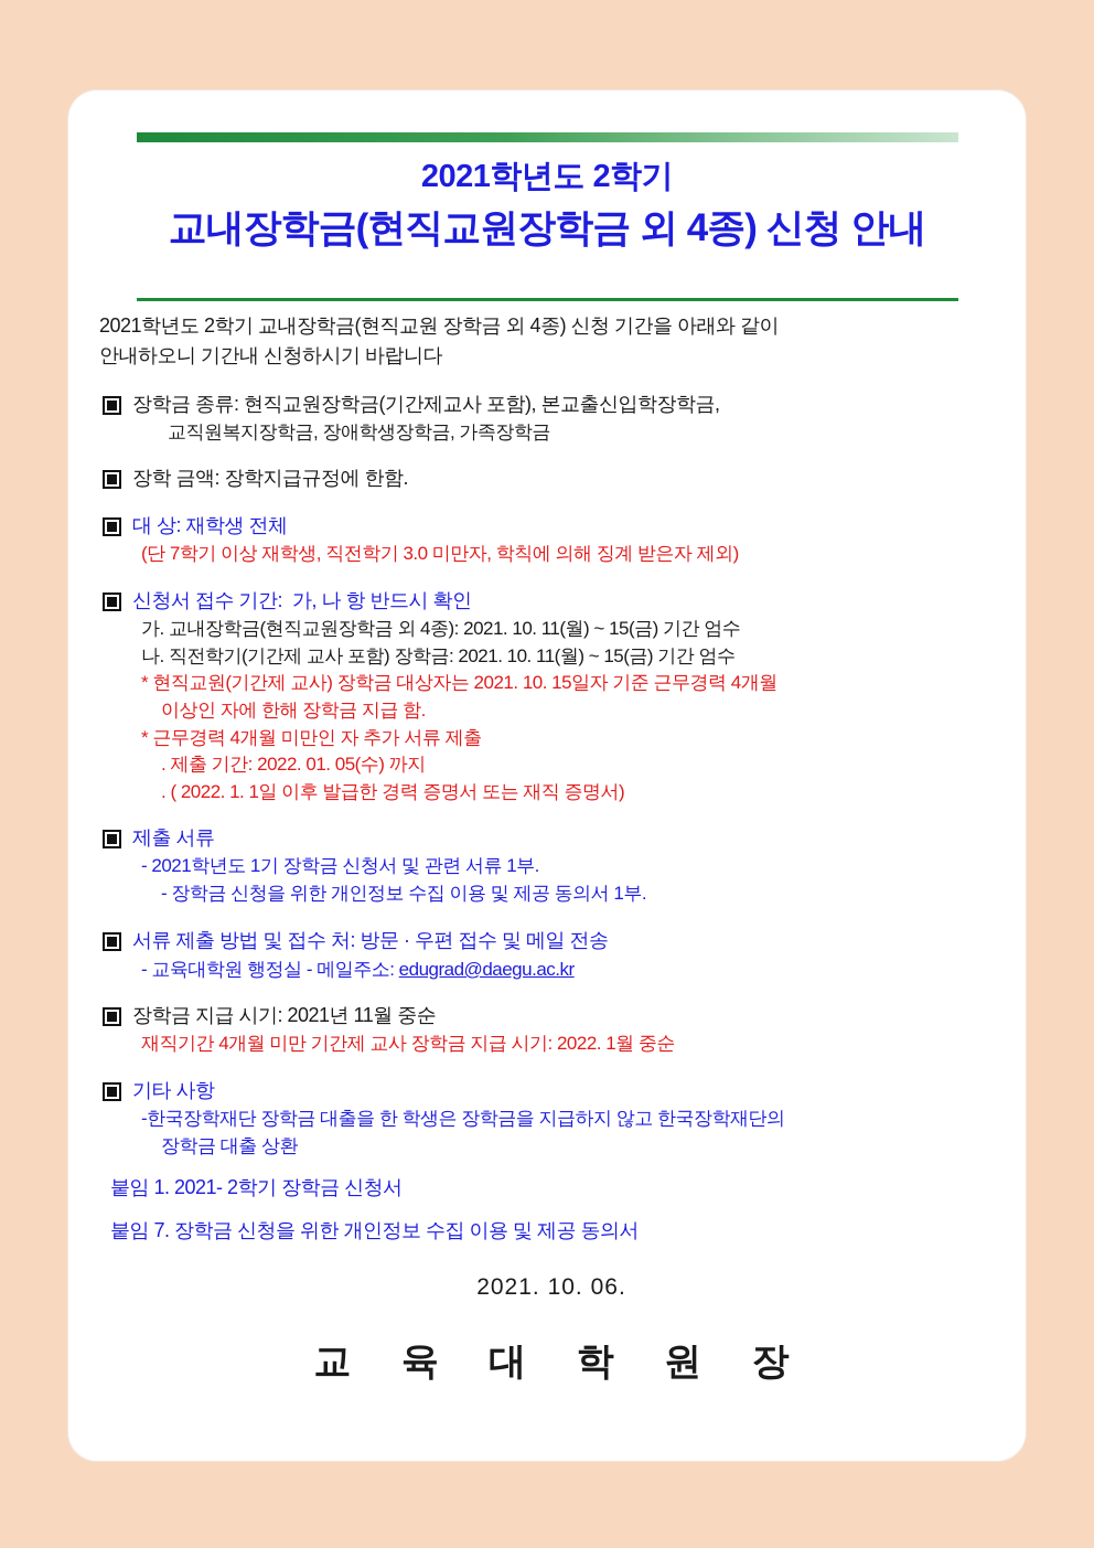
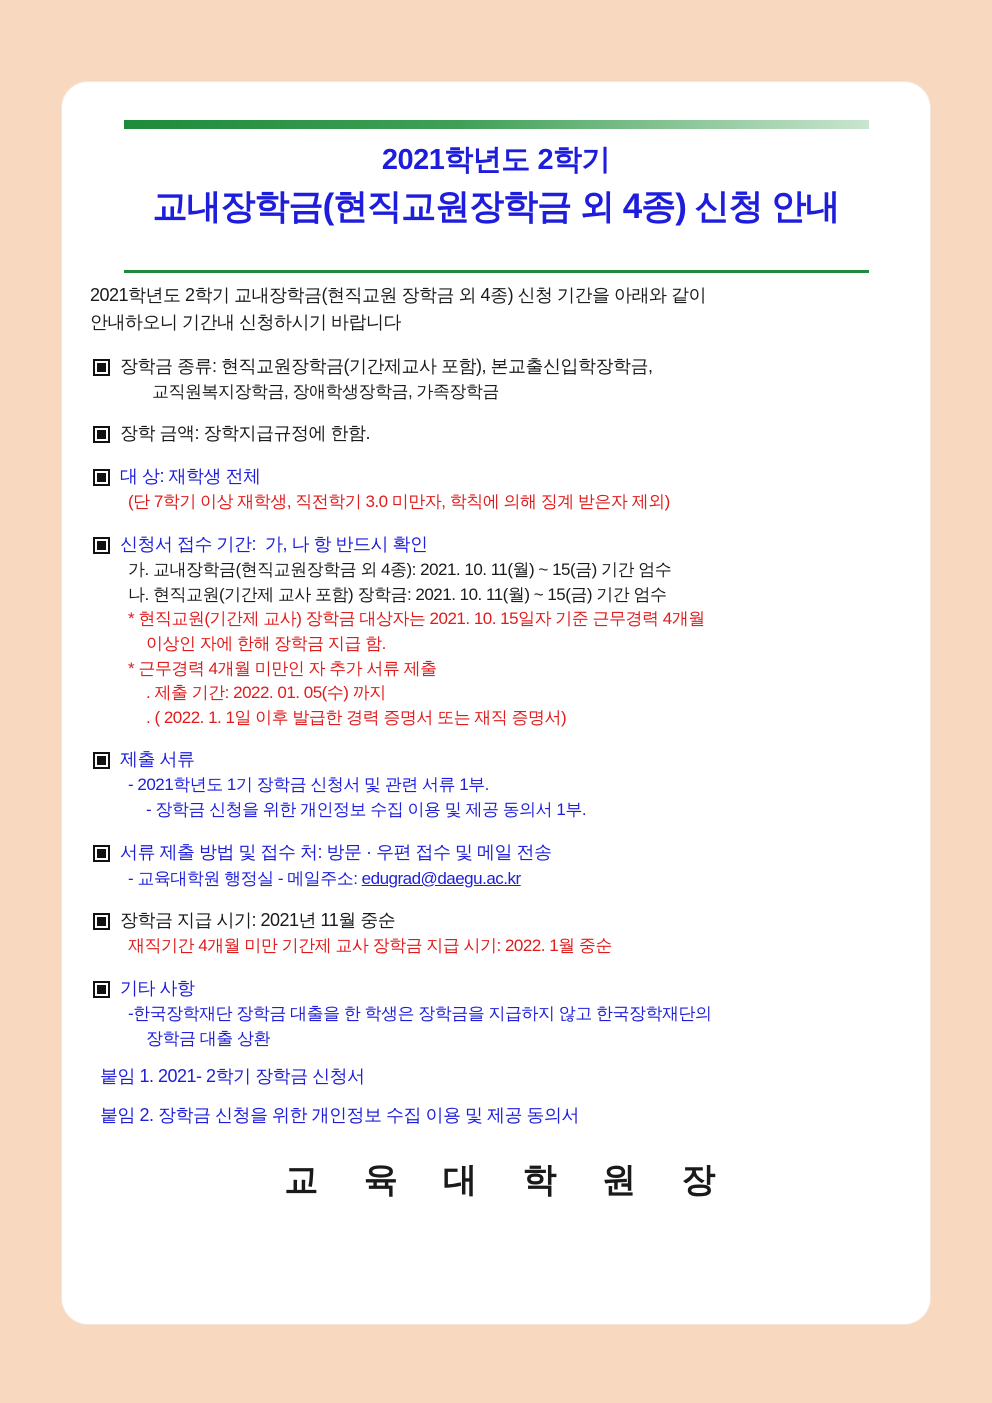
  2021학년도 2학기
  교내장학금(현직교원장학금 외 4종) 신청 안내
  2021학년도 2학기 교내장학금(현직교원 장학금 외 4종) 신청 기간을 아래와 같이
  안내하오니 기간내 신청하시기 바랍니다
  장학금 종류: 현직교원장학금(기간제교사 포함), 본교출신입학장학금,
  교직원복지장학금, 장애학생장학금, 가족장학금
  장학 금액: 장학지급규정에 한함.
  대 상: 재학생 전체
  (단 7학기 이상 재학생, 직전학기 3.0 미만자, 학칙에 의해 징계 받은자 제외)
  신청서 접수 기간: 가, 나 항 반드시 확인
  가. 교내장학금(현직교원장학금 외 4종): 2021. 10. 11(월) ~ 15(금) 기간 엄수
- 나. 직전학기(기간제 교사 포함) 장학금: 2021. 10. 11(월) ~ 15(금) 기간 엄수
+ 나. 현직교원(기간제 교사 포함) 장학금: 2021. 10. 11(월) ~ 15(금) 기간 엄수
  * 현직교원(기간제 교사) 장학금 대상자는 2021. 10. 15일자 기준 근무경력 4개월
  이상인 자에 한해 장학금 지급 함.
  * 근무경력 4개월 미만인 자 추가 서류 제출
  . 제출 기간: 2022. 01. 05(수) 까지
  . ( 2022. 1. 1일 이후 발급한 경력 증명서 또는 재직 증명서)
  제출 서류
  - 2021학년도 1기 장학금 신청서 및 관련 서류 1부.
  - 장학금 신청을 위한 개인정보 수집 이용 및 제공 동의서 1부.
  서류 제출 방법 및 접수 처: 방문 · 우편 접수 및 메일 전송
  - 교육대학원 행정실 - 메일주소: edugrad@daegu.ac.kr
  장학금 지급 시기: 2021년 11월 중순
  재직기간 4개월 미만 기간제 교사 장학금 지급 시기: 2022. 1월 중순
  기타 사항
  -한국장학재단 장학금 대출을 한 학생은 장학금을 지급하지 않고 한국장학재단의
  장학금 대출 상환
  붙임 1. 2021- 2학기 장학금 신청서
- 붙임 7. 장학금 신청을 위한 개인정보 수집 이용 및 제공 동의서
+ 붙임 2. 장학금 신청을 위한 개인정보 수집 이용 및 제공 동의서
- 2021. 10. 06.
  교 육 대 학 원 장
